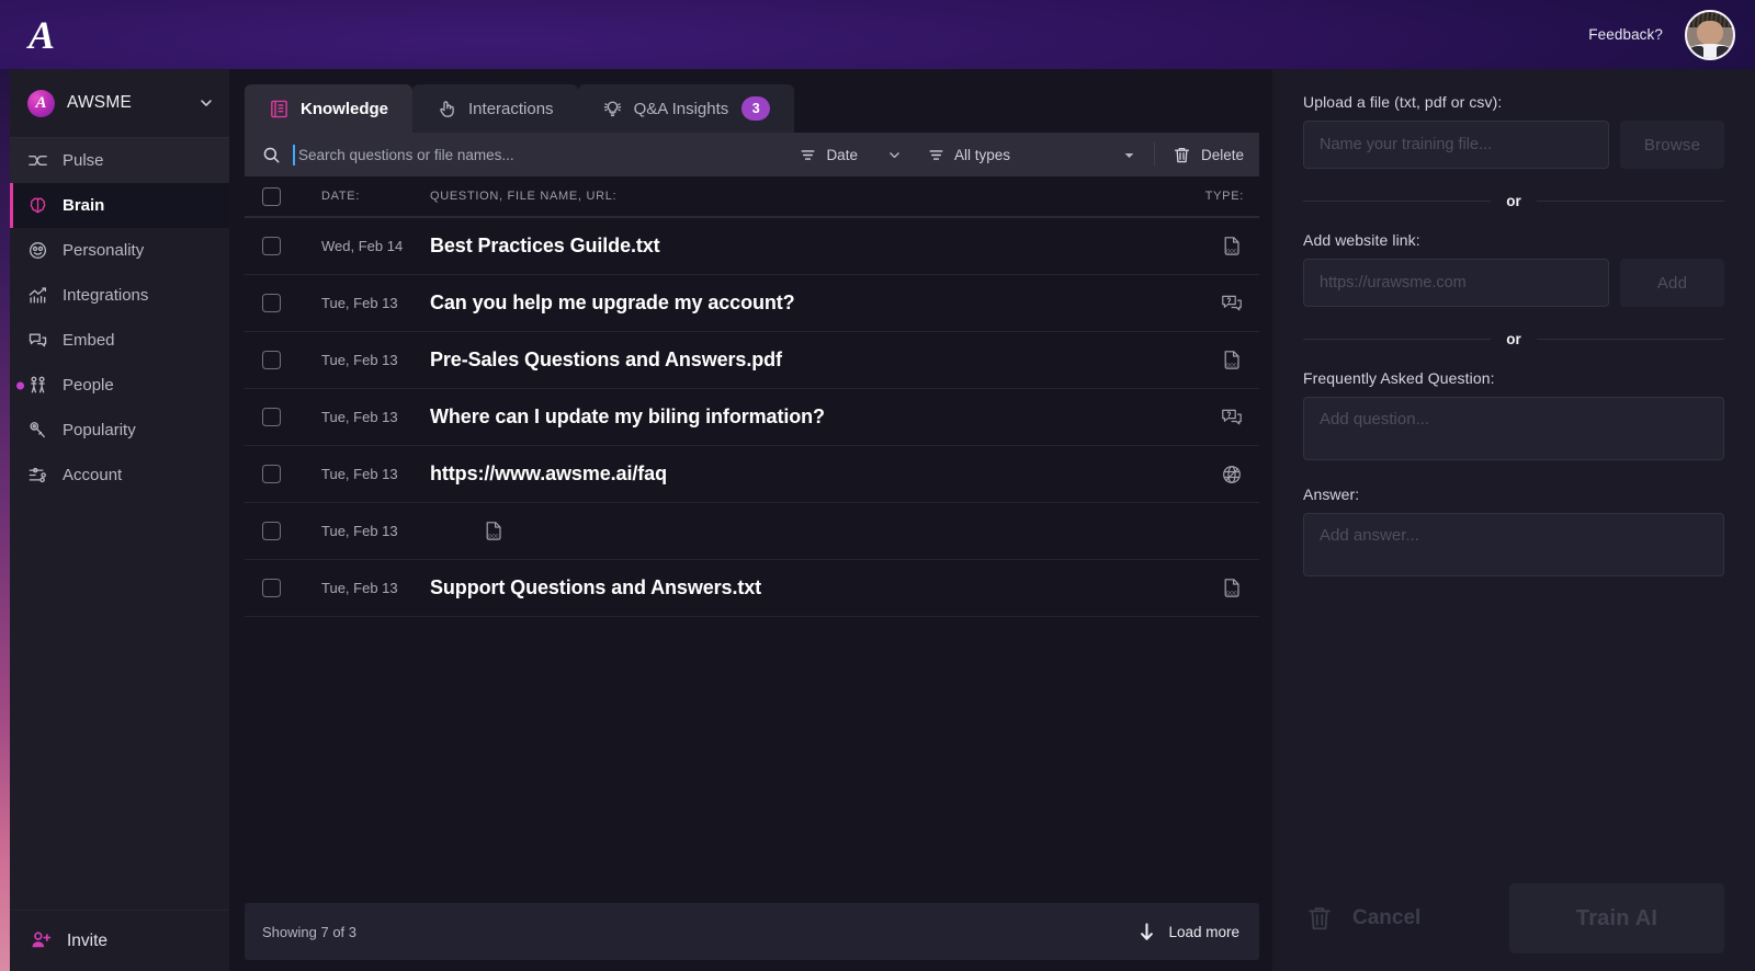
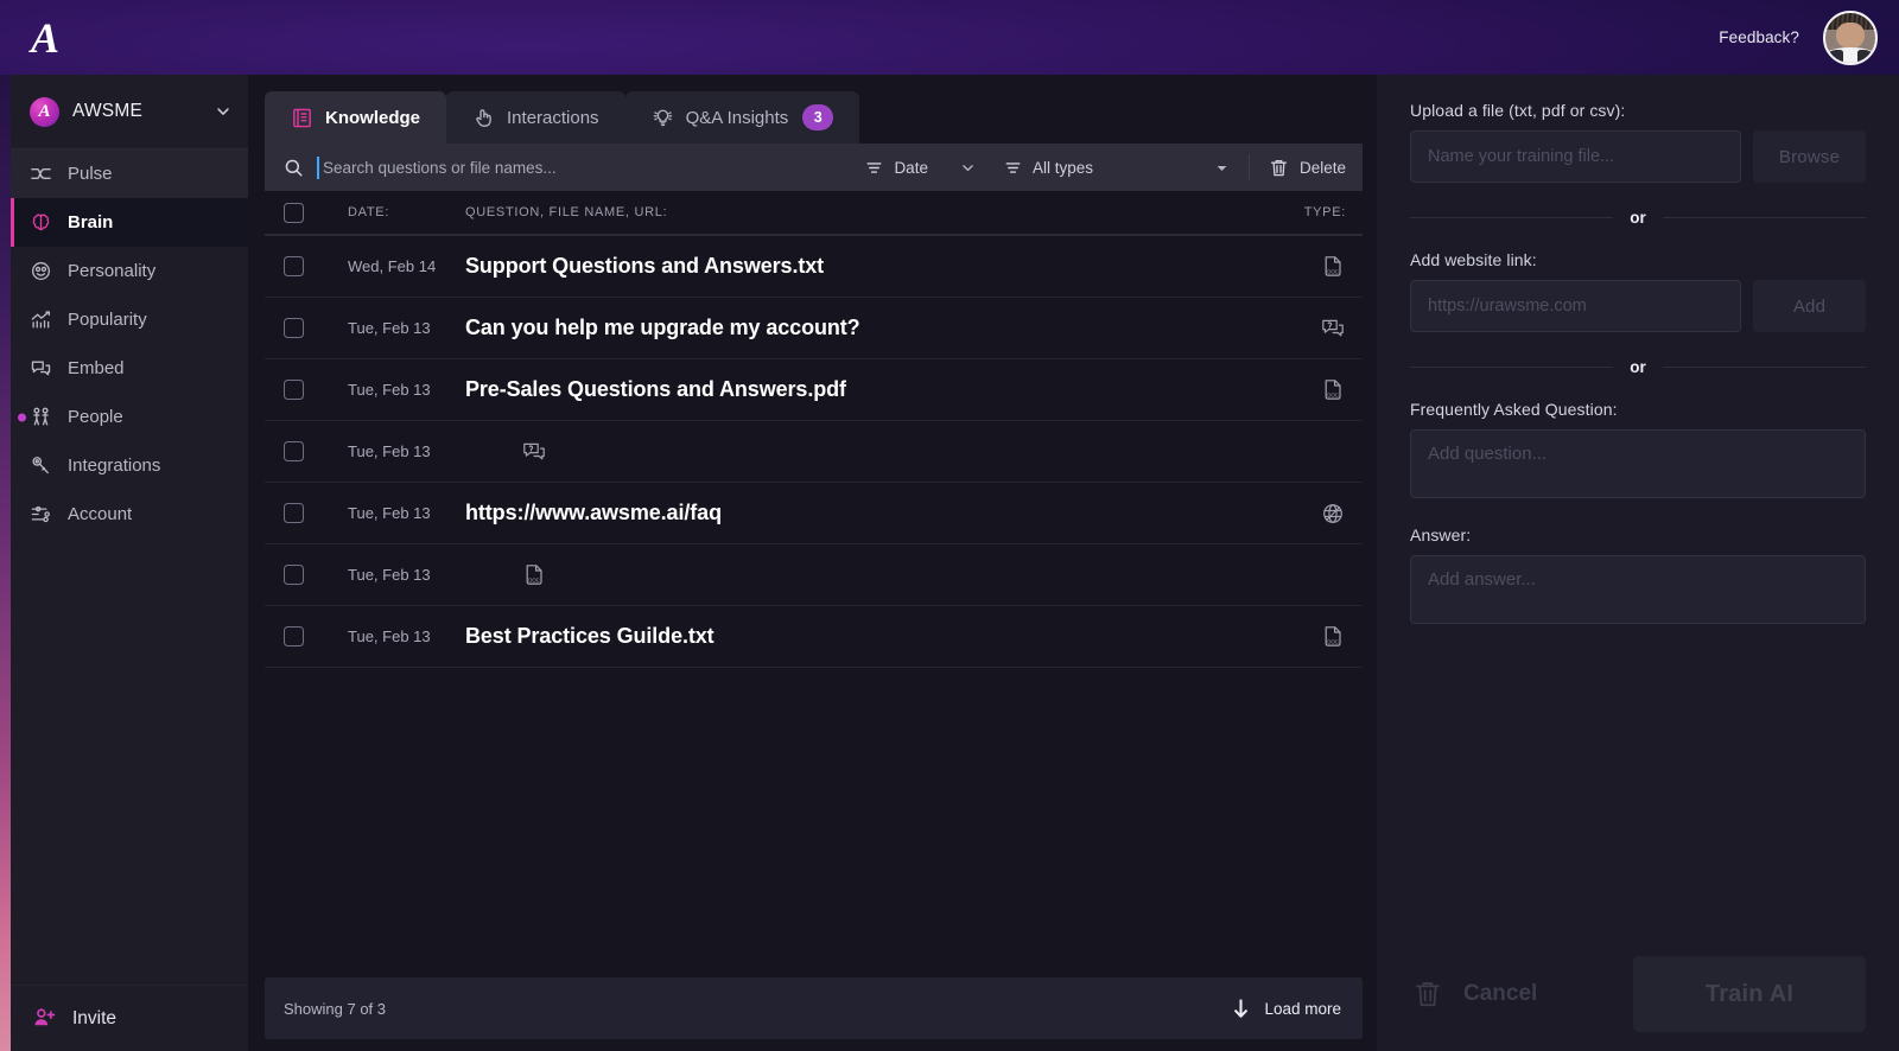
  A
  Feedback?
  A
  AWSME
  Pulse
  Brain
  Personality
- Integrations
+ Popularity
  Embed
  People
- Popularity
+ Integrations
  Account
  Invite
  Knowledge
  Interactions
  Q&A Insights
  3
  Search questions or file names...
  Date
  All types
  Delete
  DATE:
  QUESTION, FILE NAME, URL:
  TYPE:
  Wed, Feb 14
- Best Practices Guilde.txt
+ Support Questions and Answers.txt
  Tue, Feb 13
  Can you help me upgrade my account?
  Tue, Feb 13
  Pre-Sales Questions and Answers.pdf
  Tue, Feb 13
- Where can I update my biling information?
  Tue, Feb 13
  https://www.awsme.ai/faq
  Tue, Feb 13
  Tue, Feb 13
- Support Questions and Answers.txt
+ Best Practices Guilde.txt
  Showing 7 of 3
  Load more
  Upload a file (txt, pdf or csv):
  Name your training file...
  Browse
  or
  Add website link:
  https://urawsme.com
  Add
  or
  Frequently Asked Question:
  Add question...
  Answer:
  Add answer...
  Cancel
  Train AI
